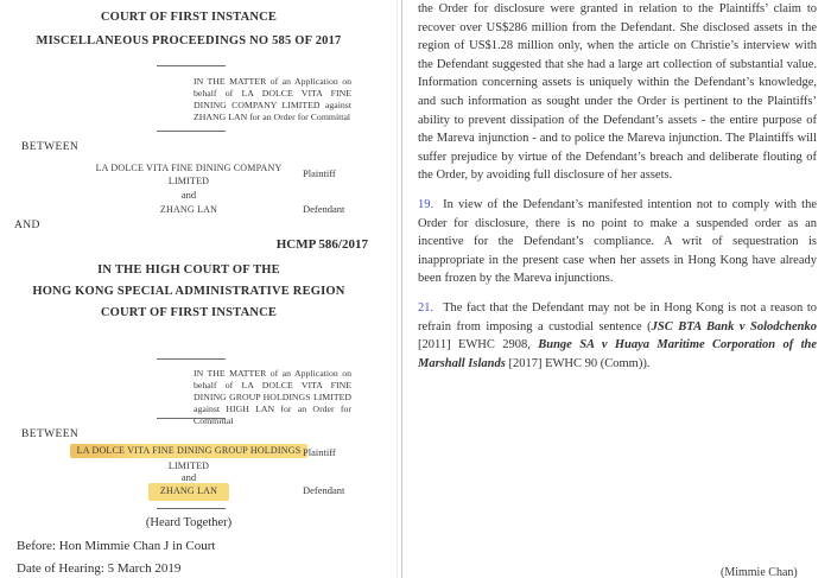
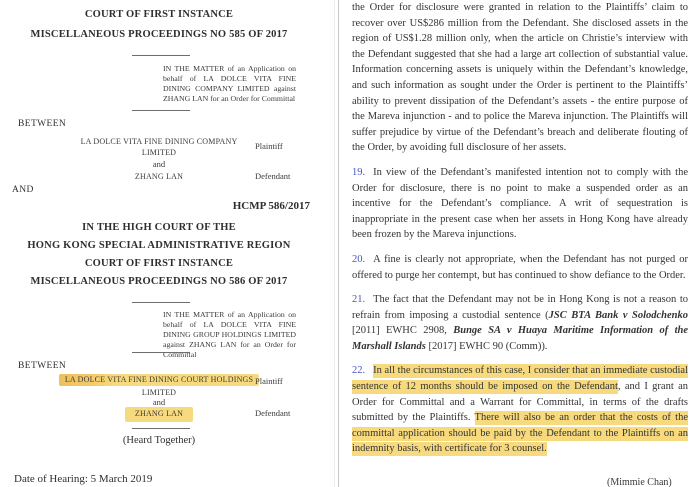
  COURT OF FIRST INSTANCE
  MISCELLANEOUS PROCEEDINGS NO 585 OF 2017
  IN THE MATTER of an Application on behalf of LA DOLCE VITA FINE DINING COMPANY LIMITED against ZHANG LAN for an Order for Committal
  BETWEEN
  LA DOLCE VITA FINE DINING COMPANY
  LIMITED
  Plaintiff
  and
  ZHANG LAN
  Defendant
  AND
  HCMP 586/2017
  IN THE HIGH COURT OF THE
  HONG KONG SPECIAL ADMINISTRATIVE REGION
  COURT OF FIRST INSTANCE
+ MISCELLANEOUS PROCEEDINGS NO 586 OF 2017
- IN THE MATTER of an Application on behalf of LA DOLCE VITA FINE DINING GROUP HOLDINGS LIMITED against HIGH LAN for an Order for Committal
+ IN THE MATTER of an Application on behalf of LA DOLCE VITA FINE DINING GROUP HOLDINGS LIMITED against ZHANG LAN for an Order for Committal
  BETWEEN
- LA DOLCE VITA FINE DINING GROUP HOLDINGS
+ LA DOLCE VITA FINE DINING COURT HOLDINGS
  LIMITED
  Plaintiff
  and
  ZHANG LAN
  Defendant
  (Heard Together)
- Before: Hon Mimmie Chan J in Court
  Date of Hearing: 5 March 2019
  the Order for disclosure were granted in relation to the Plaintiffs’ claim to recover over US$286 million from the Defendant. She disclosed assets in the region of US$1.28 million only, when the article on Christie’s interview with the Defendant suggested that she had a large art collection of substantial value. Information concerning assets is uniquely within the Defendant’s knowledge, and such information as sought under the Order is pertinent to the Plaintiffs’ ability to prevent dissipation of the Defendant’s assets - the entire purpose of the Mareva injunction - and to police the Mareva injunction. The Plaintiffs will suffer prejudice by virtue of the Defendant’s breach and deliberate flouting of the Order, by avoiding full disclosure of her assets.
  19. In view of the Defendant’s manifested intention not to comply with the Order for disclosure, there is no point to make a suspended order as an incentive for the Defendant’s compliance. A writ of sequestration is inappropriate in the present case when her assets in Hong Kong have already been frozen by the Mareva injunctions.
+ 20. A fine is clearly not appropriate, when the Defendant has not purged or offered to purge her contempt, but has continued to show defiance to the Order.
- 21. The fact that the Defendant may not be in Hong Kong is not a reason to refrain from imposing a custodial sentence (JSC BTA Bank v Solodchenko [2011] EWHC 2908, Bunge SA v Huaya Maritime Corporation of the Marshall Islands [2017] EWHC 90 (Comm)).
+ 21. The fact that the Defendant may not be in Hong Kong is not a reason to refrain from imposing a custodial sentence (JSC BTA Bank v Solodchenko [2011] EWHC 2908, Bunge SA v Huaya Maritime Information of the Marshall Islands [2017] EWHC 90 (Comm)).
+ 22. In all the circumstances of this case, I consider that an immediate custodial sentence of 12 months should be imposed on the Defendant, and I grant an Order for Committal and a Warrant for Committal, in terms of the drafts submitted by the Plaintiffs. There will also be an order that the costs of the committal application should be paid by the Defendant to the Plaintiffs on an indemnity basis, with certificate for 3 counsel.
  (Mimmie Chan)
